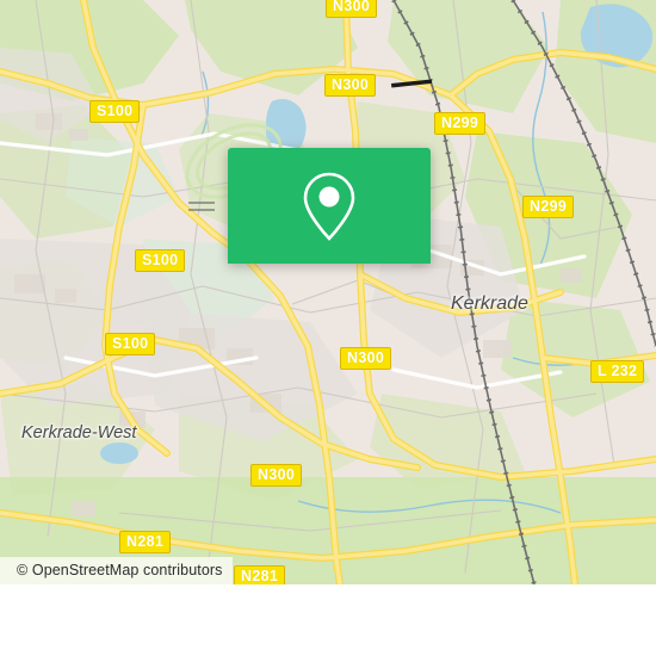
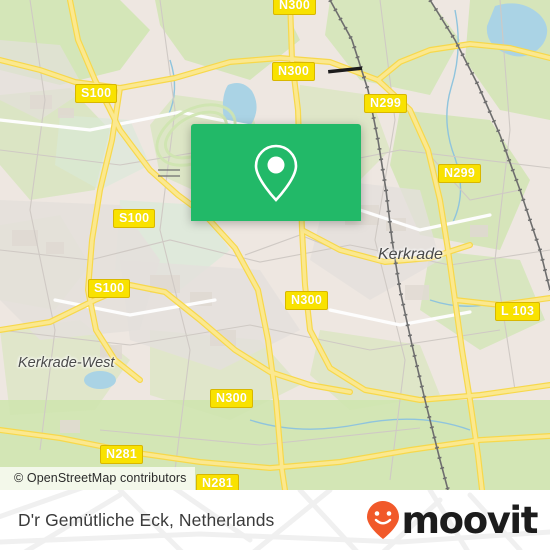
  Kerkrade
  Kerkrade-West
  N300
  N300
  N299
  S100
  N299
  S100
  S100
  N300
- L 232
+ L 103
  N300
  N281
  N281
  © OpenStreetMap contributors
+ D'r Gemütliche Eck, Netherlands
+ moovit
